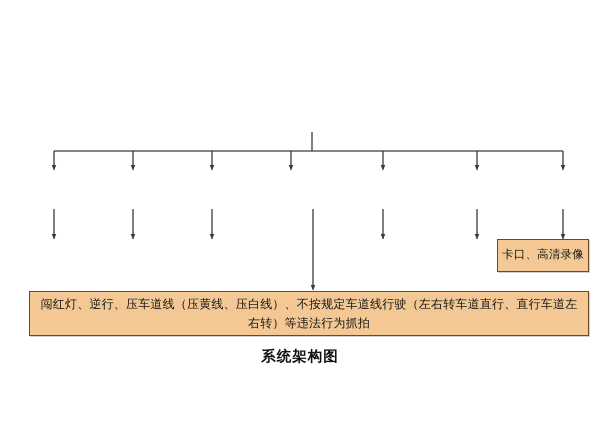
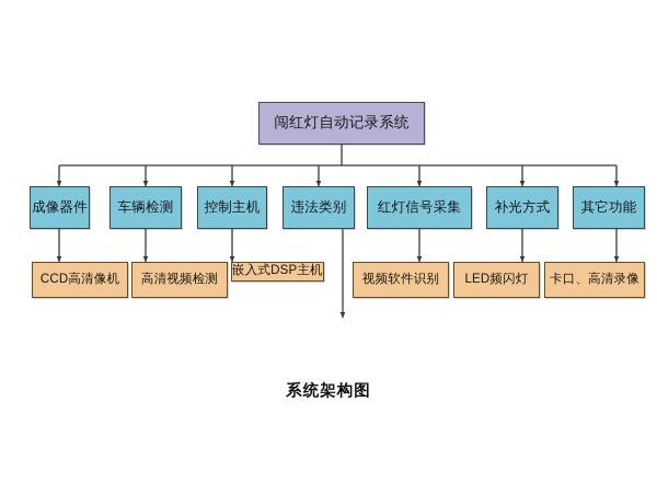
+ 闯红灯自动记录系统
+ 成像器件
+ 车辆检测
+ 控制主机
+ 违法类别
+ 红灯信号采集
+ 补光方式
+ 其它功能
+ CCD高清像机
+ 高清视频检测
+ 嵌入式DSP主机
+ 视频软件识别
+ LED频闪灯
  卡口、高清录像
- 闯红灯、逆行、压车道线（压黄线、压白线）、不按规定车道线行驶（左右转车道直行、直行车道左右转）等违法行为抓拍
  系统架构图
